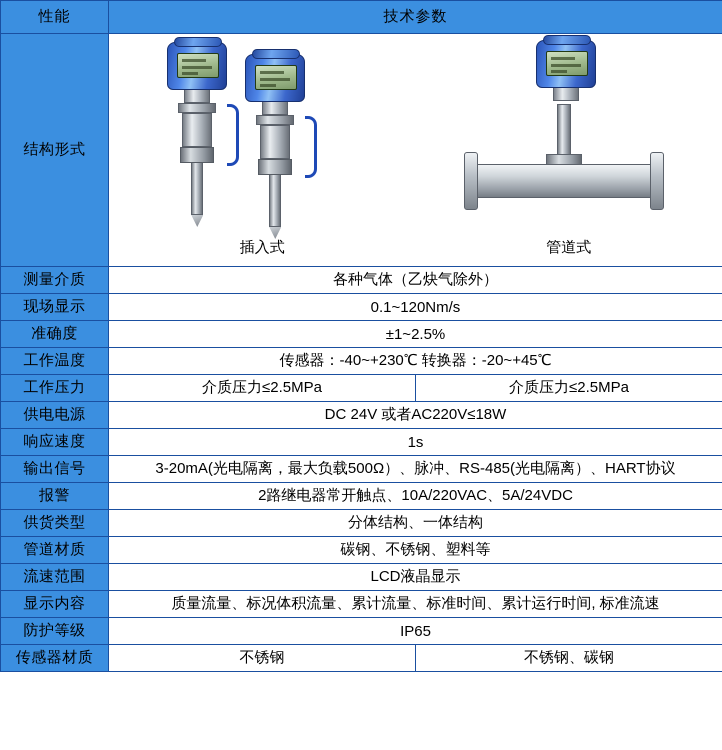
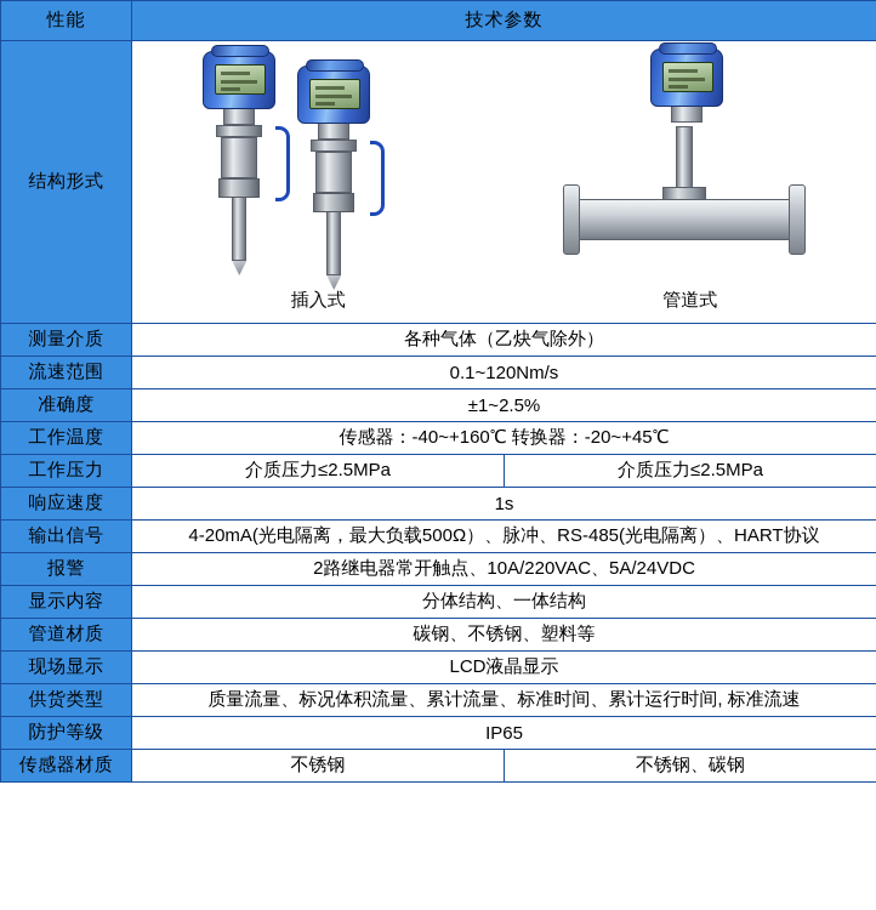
  性能	技术参数
  结构形式	插入式 管道式
  测量介质	各种气体（乙炔气除外）
- 现场显示	0.1~120Nm/s
+ 流速范围	0.1~120Nm/s
  准确度	±1~2.5%
- 工作温度	传感器：-40~+230℃ 转换器：-20~+45℃
+ 工作温度	传感器：-40~+160℃ 转换器：-20~+45℃
  工作压力	介质压力≤2.5MPa	介质压力≤2.5MPa
- 供电电源	DC 24V 或者AC220V≤18W
  响应速度	1s
- 输出信号	3-20mA(光电隔离，最大负载500Ω）、脉冲、RS-485(光电隔离）、HART协议
+ 输出信号	4-20mA(光电隔离，最大负载500Ω）、脉冲、RS-485(光电隔离）、HART协议
  报警	2路继电器常开触点、10A/220VAC、5A/24VDC
- 供货类型	分体结构、一体结构
+ 显示内容	分体结构、一体结构
  管道材质	碳钢、不锈钢、塑料等
- 流速范围	LCD液晶显示
+ 现场显示	LCD液晶显示
- 显示内容	质量流量、标况体积流量、累计流量、标准时间、累计运行时间, 标准流速
+ 供货类型	质量流量、标况体积流量、累计流量、标准时间、累计运行时间, 标准流速
  防护等级	IP65
  传感器材质	不锈钢	不锈钢、碳钢
